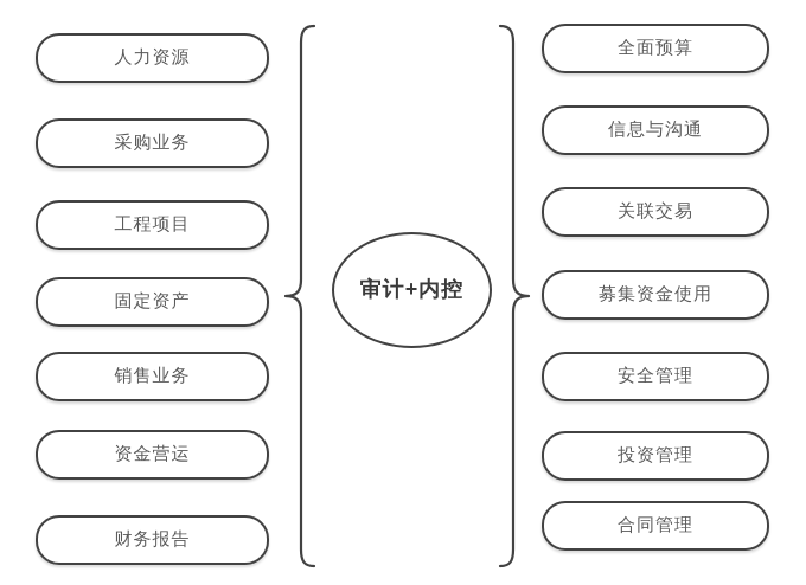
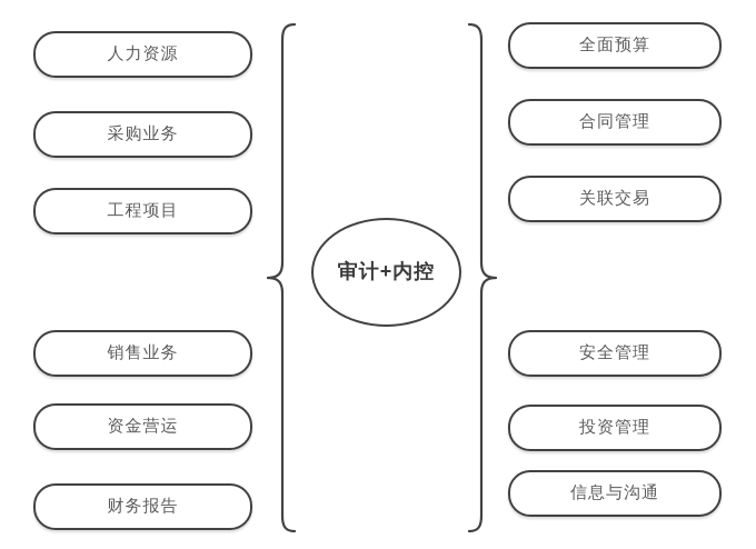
  人力资源
  采购业务
  工程项目
- 固定资产
  销售业务
  资金营运
  财务报告
  全面预算
- 信息与沟通
+ 合同管理
  关联交易
- 募集资金使用
  安全管理
  投资管理
- 合同管理
+ 信息与沟通
  审计+内控
